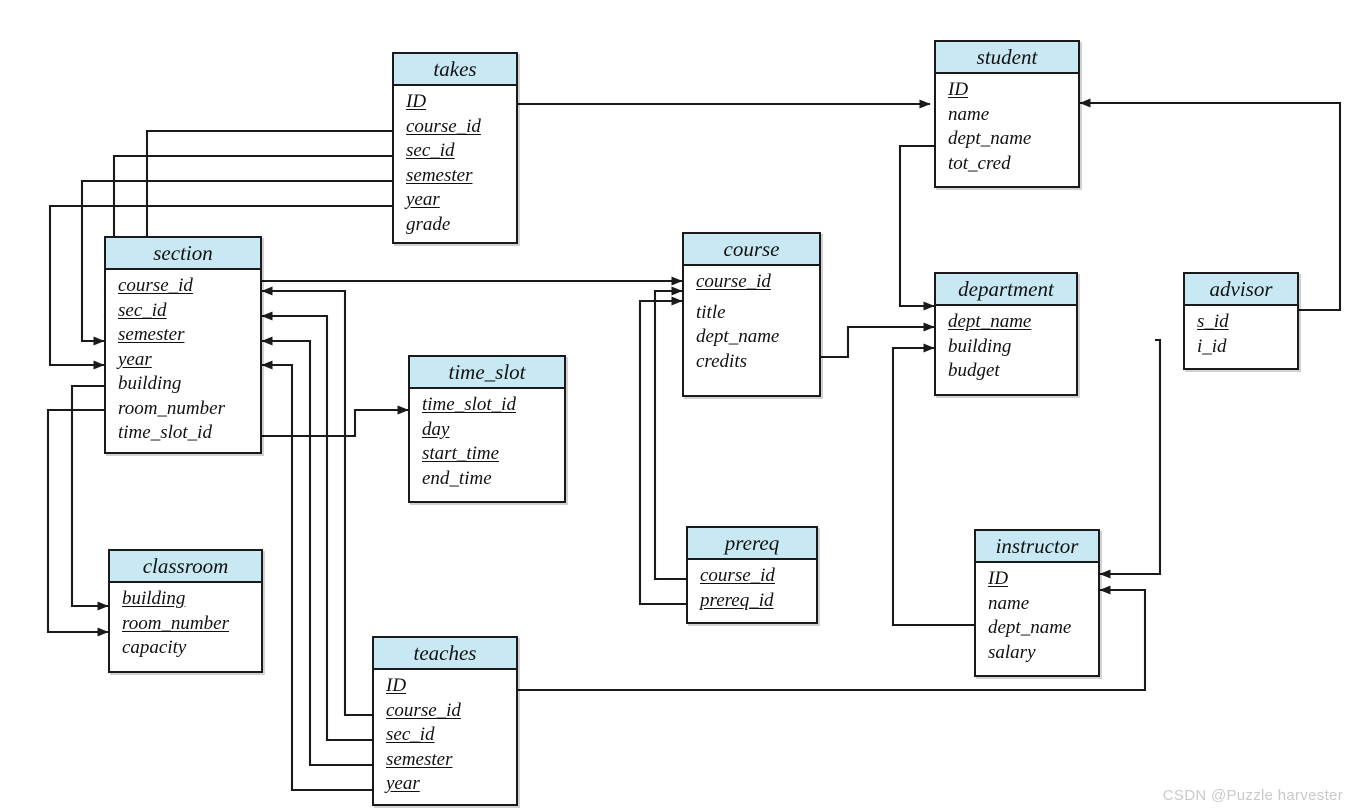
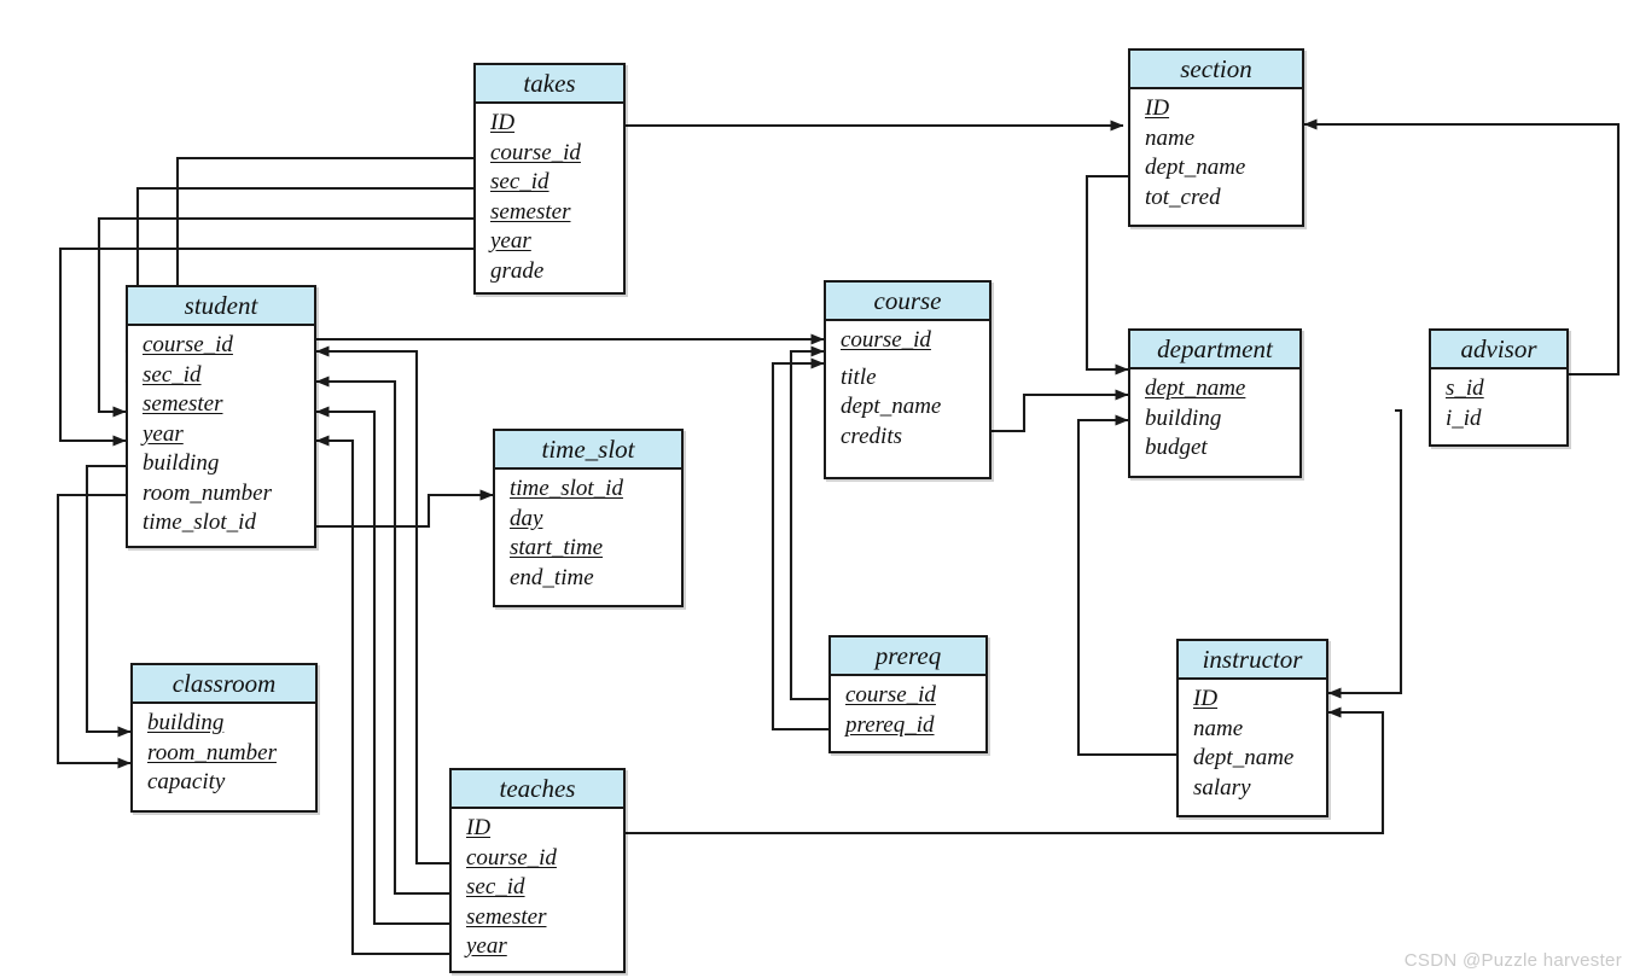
  takes
  ID
  course_id
  sec_id
  semester
  year
  grade
- student
+ section
  ID
  name
  dept_name
  tot_cred
- section
+ student
  course_id
  sec_id
  semester
  year
  building
  room_number
  time_slot_id
  course
  course_id
  title
  dept_name
  credits
  department
  dept_name
  building
  budget
  advisor
  s_id
  i_id
  time_slot
  time_slot_id
  day
  start_time
  end_time
  prereq
  course_id
  prereq_id
  instructor
  ID
  name
  dept_name
  salary
  classroom
  building
  room_number
  capacity
  teaches
  ID
  course_id
  sec_id
  semester
  year
  CSDN @Puzzle harvester
